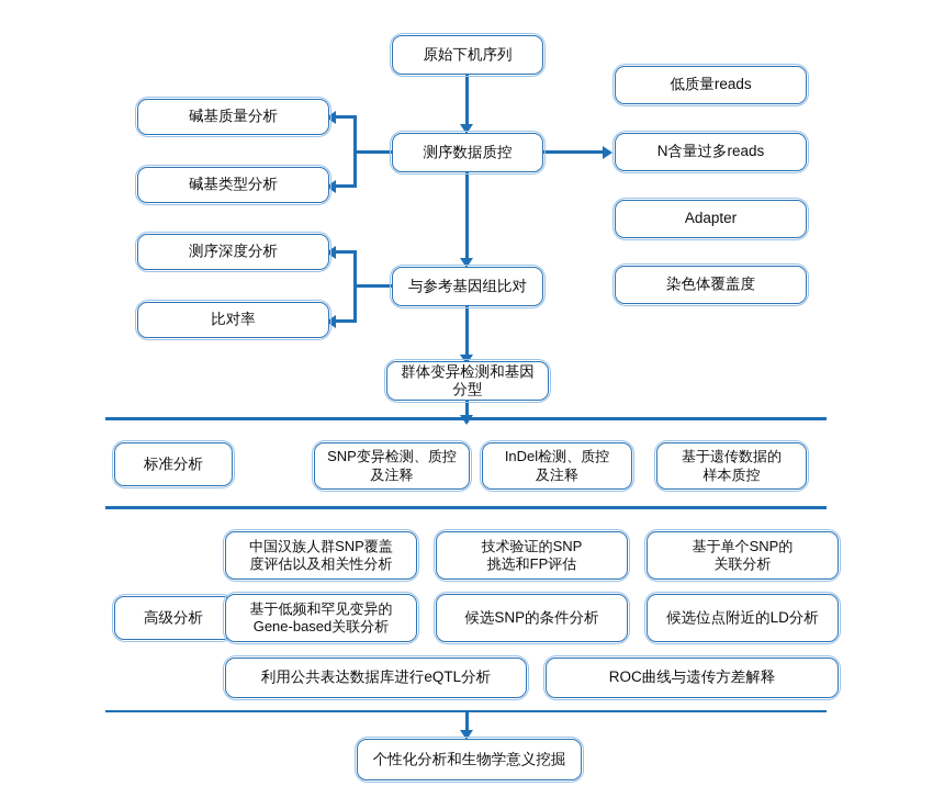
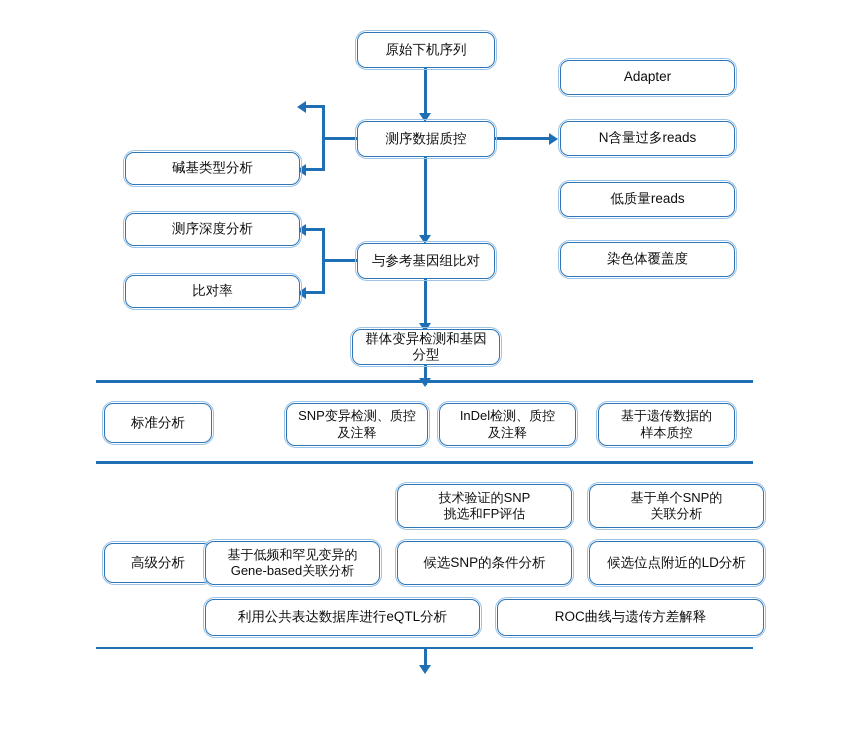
  原始下机序列
  测序数据质控
- 碱基质量分析
  碱基类型分析
- 低质量reads
+ Adapter
  N含量过多reads
- Adapter
+ 低质量reads
  染色体覆盖度
  与参考基因组比对
  测序深度分析
  比对率
  群体变异检测和基因分型
  标准分析
  SNP变异检测、质控
  及注释
  InDel检测、质控
  及注释
  基于遗传数据的
  样本质控
  高级分析
- 中国汉族人群SNP覆盖
- 度评估以及相关性分析
  技术验证的SNP
  挑选和FP评估
  基于单个SNP的
  关联分析
  基于低频和罕见变异的
  Gene-based关联分析
  候选SNP的条件分析
  候选位点附近的LD分析
  利用公共表达数据库进行eQTL分析
  ROC曲线与遗传方差解释
- 个性化分析和生物学意义挖掘
